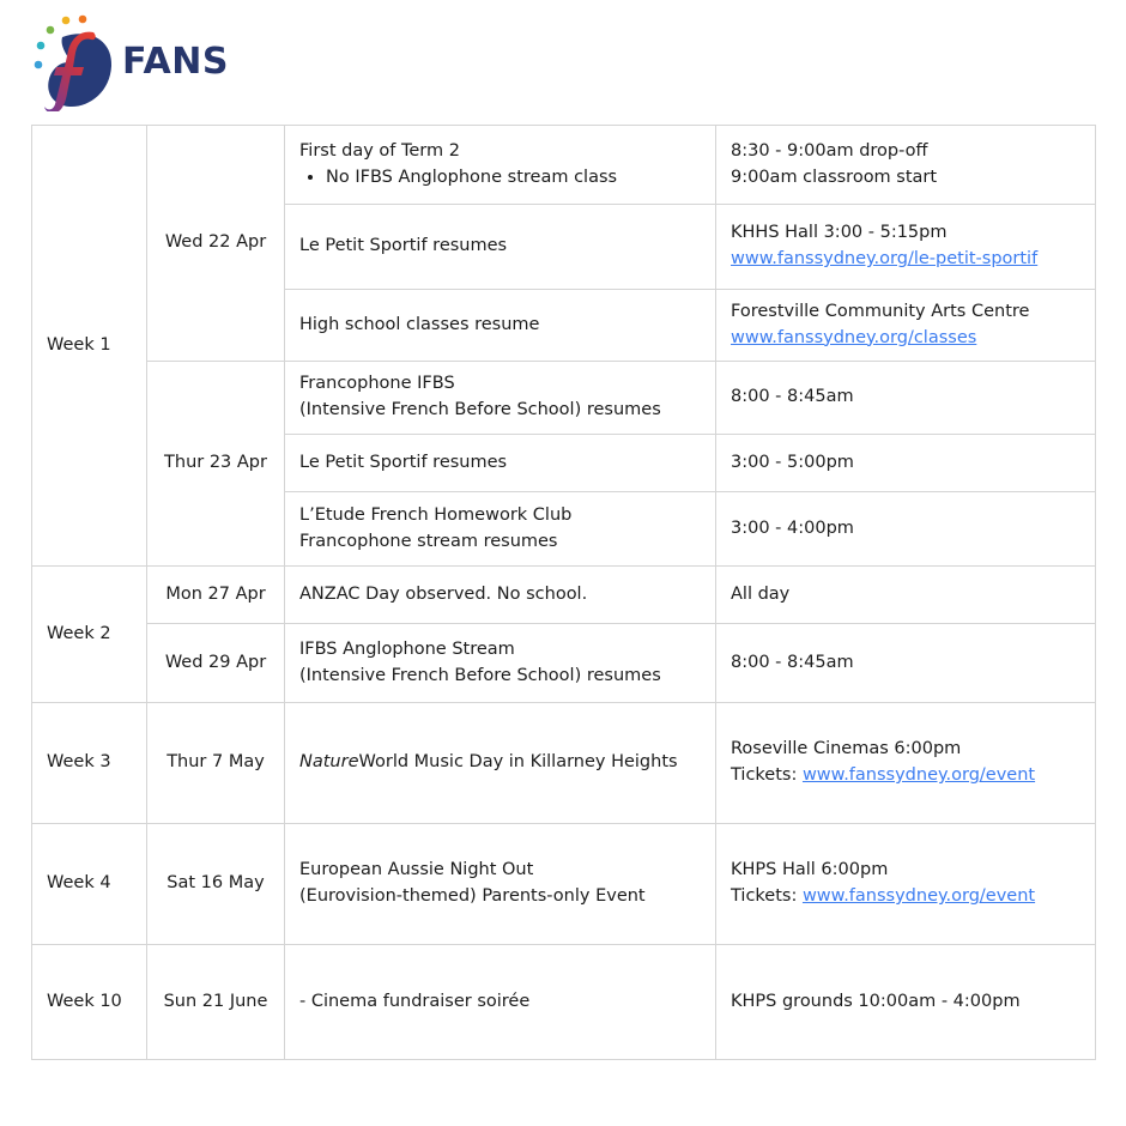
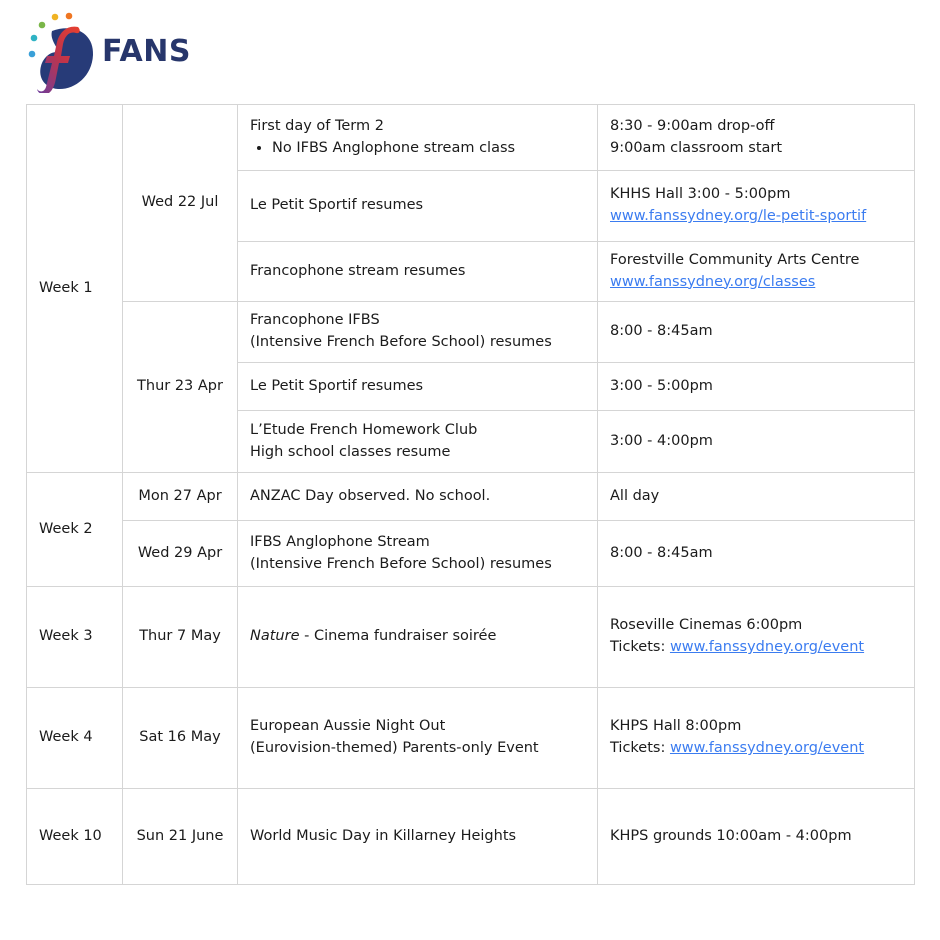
  FANS
- Week 1	Wed 22 Apr	First day of Term 2No IFBS Anglophone stream class	8:30 - 9:00am drop-off9:00am classroom start
+ Week 1	Wed 22 Jul	First day of Term 2No IFBS Anglophone stream class	8:30 - 9:00am drop-off9:00am classroom start
- Le Petit Sportif resumes	KHHS Hall 3:00 - 5:15pmwww.fanssydney.org/le-petit-sportif
+ Le Petit Sportif resumes	KHHS Hall 3:00 - 5:00pmwww.fanssydney.org/le-petit-sportif
- High school classes resume	Forestville Community Arts Centrewww.fanssydney.org/classes
+ Francophone stream resumes	Forestville Community Arts Centrewww.fanssydney.org/classes
  Thur 23 Apr	Francophone IFBS(Intensive French Before School) resumes	8:00 - 8:45am
  Le Petit Sportif resumes	3:00 - 5:00pm
- L’Etude French Homework ClubFrancophone stream resumes	3:00 - 4:00pm
+ L’Etude French Homework ClubHigh school classes resume	3:00 - 4:00pm
  Week 2	Mon 27 Apr	ANZAC Day observed. No school.	All day
  Wed 29 Apr	IFBS Anglophone Stream(Intensive French Before School) resumes	8:00 - 8:45am
- Week 3	Thur 7 May	NatureWorld Music Day in Killarney Heights	Roseville Cinemas 6:00pmTickets: www.fanssydney.org/event
+ Week 3	Thur 7 May	Nature - Cinema fundraiser soirée	Roseville Cinemas 6:00pmTickets: www.fanssydney.org/event
- Week 4	Sat 16 May	European Aussie Night Out(Eurovision-themed) Parents-only Event	KHPS Hall 6:00pmTickets: www.fanssydney.org/event
+ Week 4	Sat 16 May	European Aussie Night Out(Eurovision-themed) Parents-only Event	KHPS Hall 8:00pmTickets: www.fanssydney.org/event
- Week 10	Sun 21 June	- Cinema fundraiser soirée	KHPS grounds 10:00am - 4:00pm
+ Week 10	Sun 21 June	World Music Day in Killarney Heights	KHPS grounds 10:00am - 4:00pm
